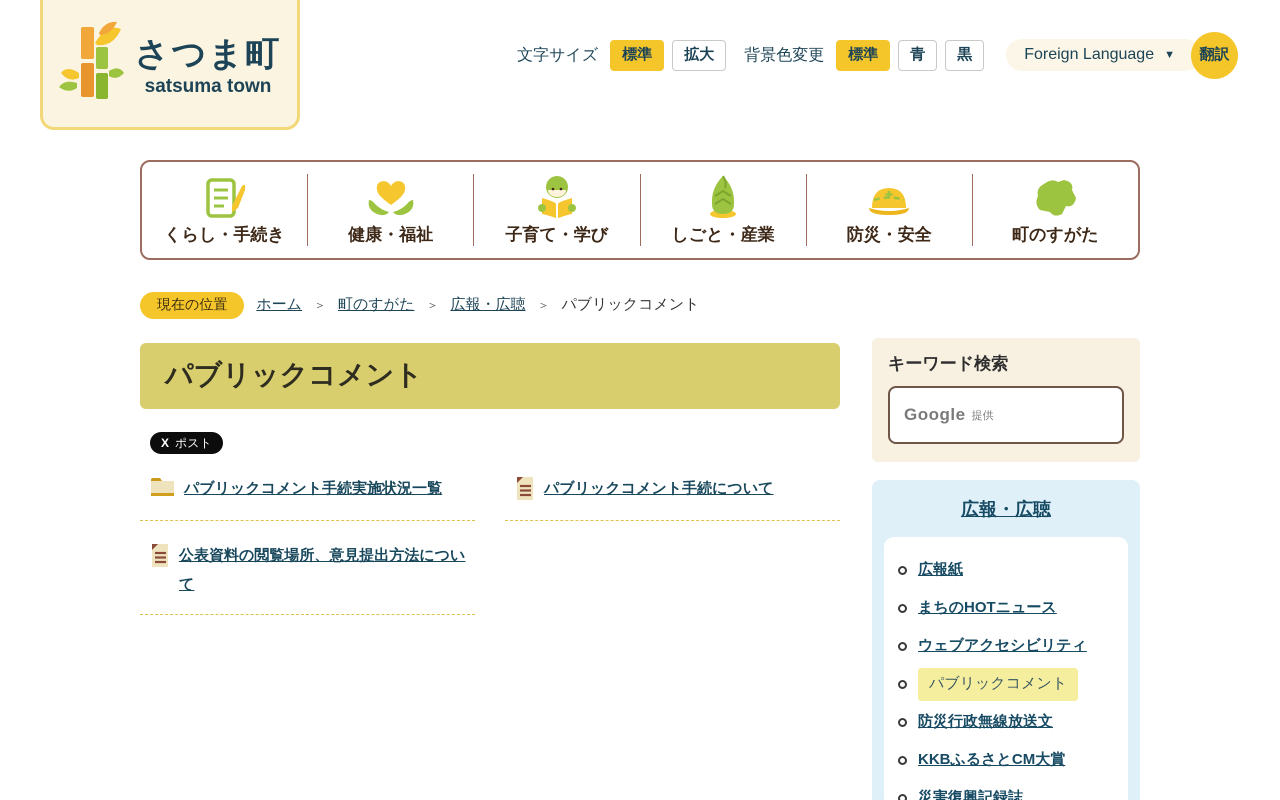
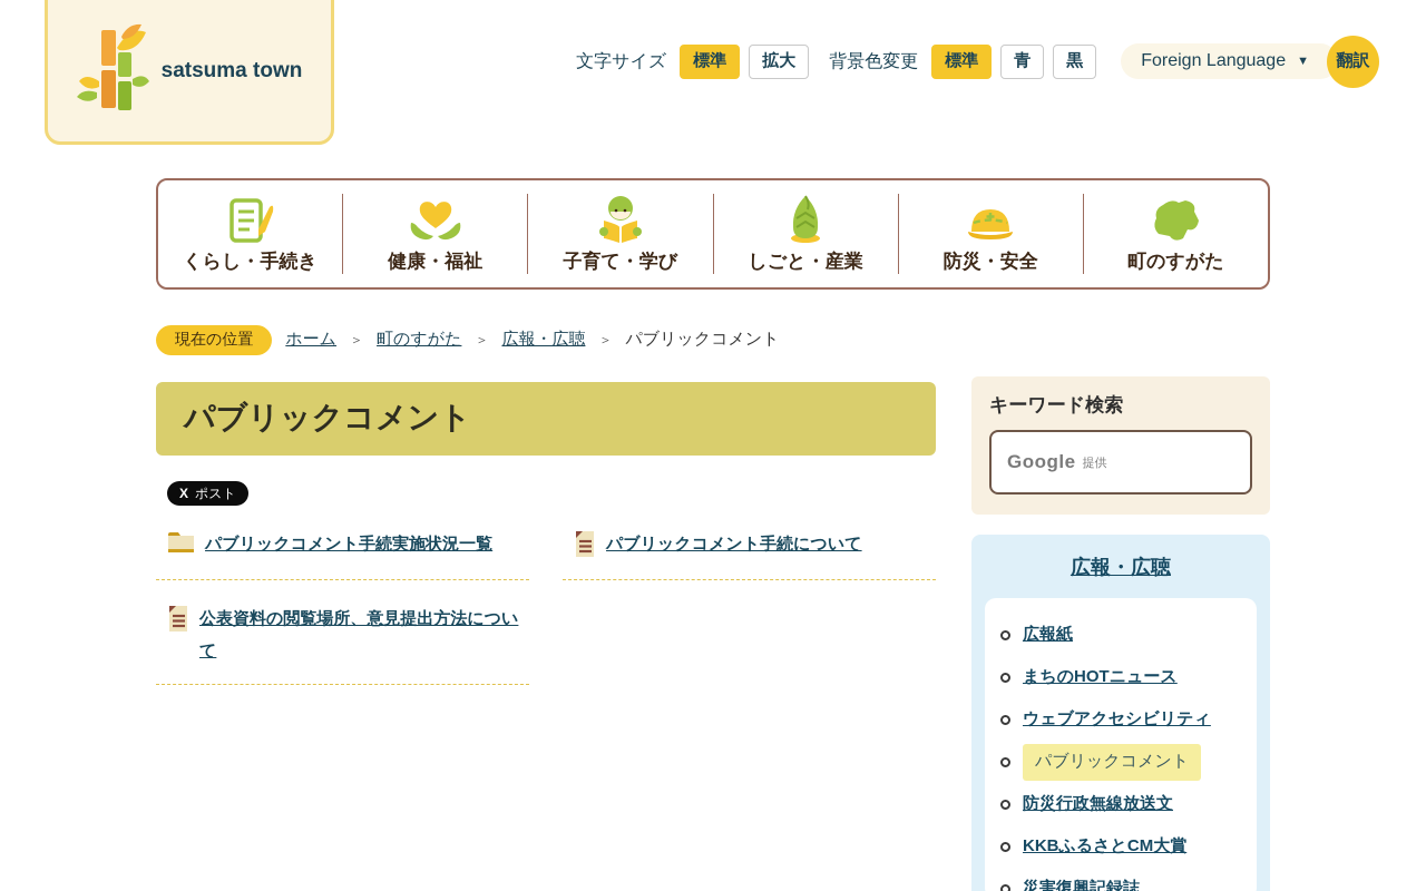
- さつま町
  satsuma town
  文字サイズ
  標準
  拡大
  背景色変更
  標準
  青
  黒
  Foreign Language
  ▼
  翻訳
  くらし・手続き
  健康・福祉
  子育て・学び
  しごと・産業
  防災・安全
  町のすがた
  現在の位置
  ホーム
  ＞
  町のすがた
  ＞
  広報・広聴
  ＞
  パブリックコメント
  パブリックコメント
  X
  ポスト
  パブリックコメント手続実施状況一覧
  パブリックコメント手続について
  公表資料の閲覧場所、意見提出方法について
  キーワード検索
  Google
  提供
  広報・広聴
  広報紙
  まちのHOTニュース
  ウェブアクセシビリティ
  パブリックコメント
  防災行政無線放送文
  KKBふるさとCM大賞
  災害復興記録誌
